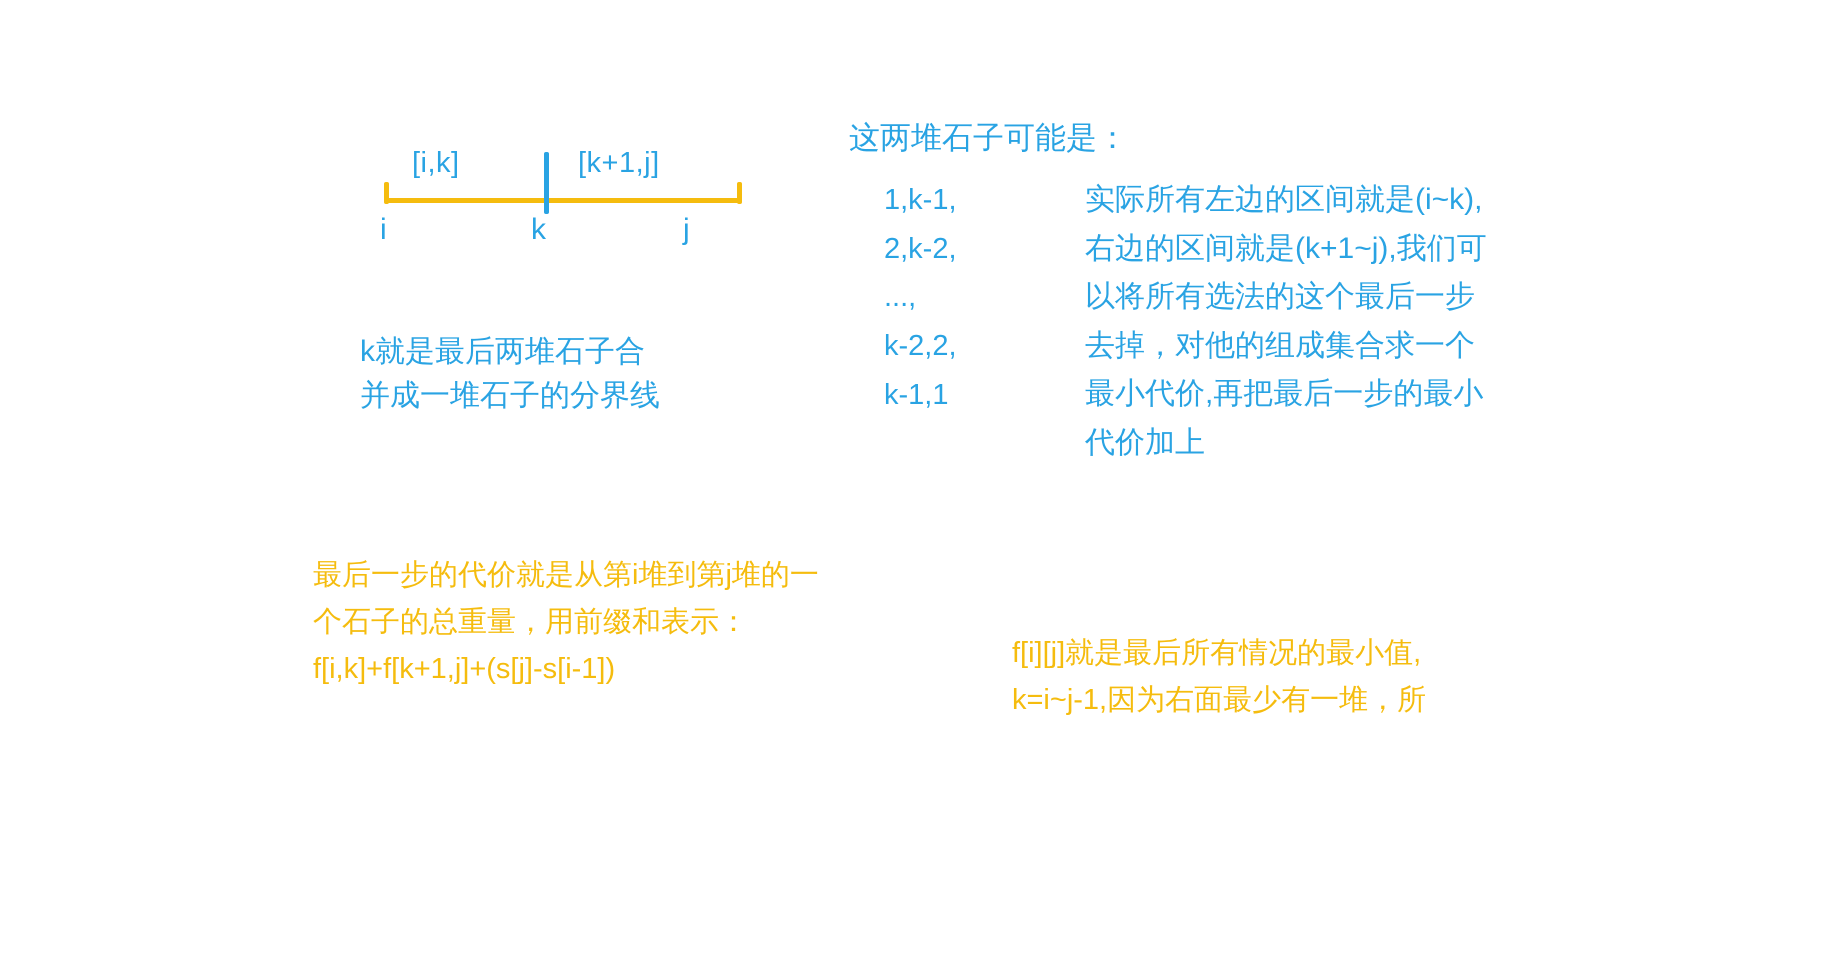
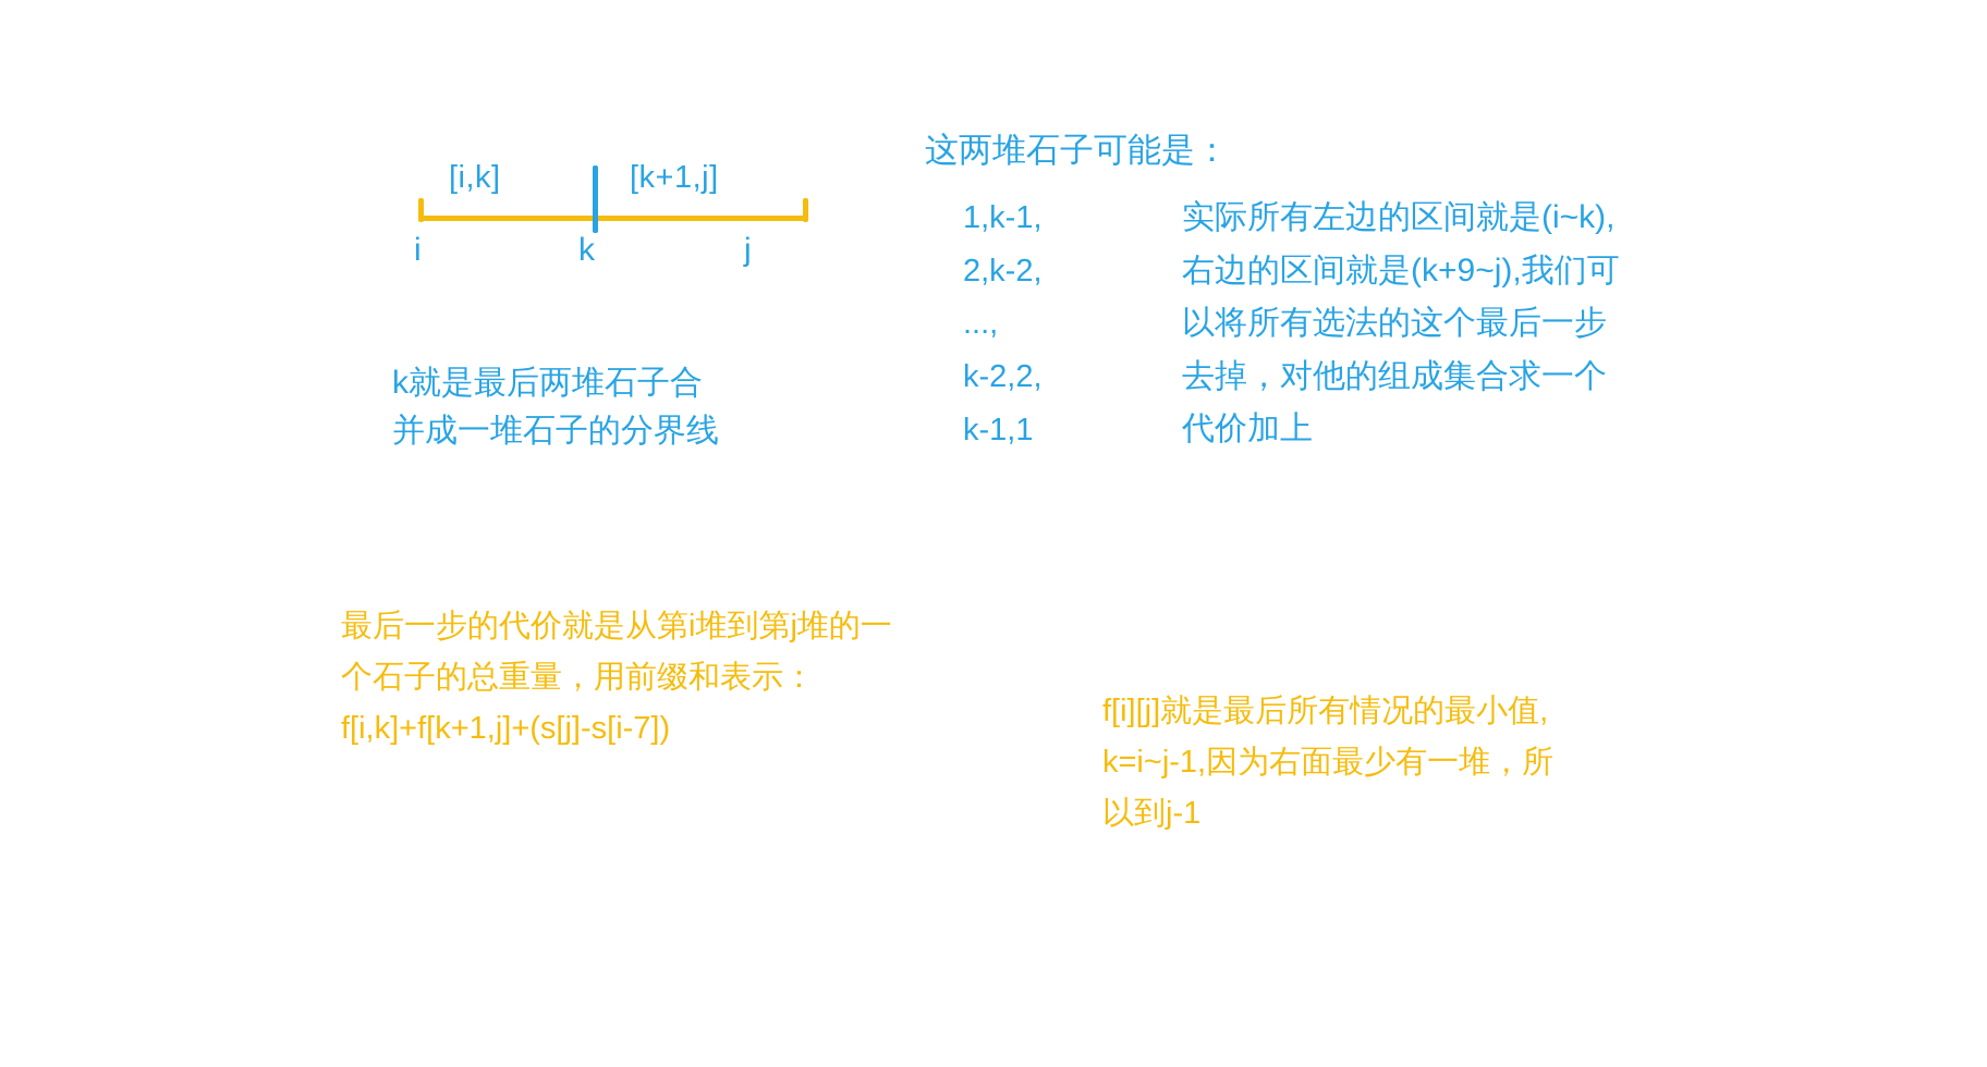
  [i,k]
  [k+1,j]
  i
  k
  j
  k就是最后两堆石子合
  并成一堆石子的分界线
  这两堆石子可能是：
  1,k-1,
  2,k-2,
  ...,
  k-2,2,
  k-1,1
  实际所有左边的区间就是(i~k),
- 右边的区间就是(k+1~j),我们可
+ 右边的区间就是(k+9~j),我们可
  以将所有选法的这个最后一步
  去掉，对他的组成集合求一个
- 最小代价,再把最后一步的最小
  代价加上
  最后一步的代价就是从第i堆到第j堆的一
  个石子的总重量，用前缀和表示：
- f[i,k]+f[k+1,j]+(s[j]-s[i-1])
+ f[i,k]+f[k+1,j]+(s[j]-s[i-7])
  f[i][j]就是最后所有情况的最小值,
  k=i~j-1,因为右面最少有一堆，所
+ 以到j-1
